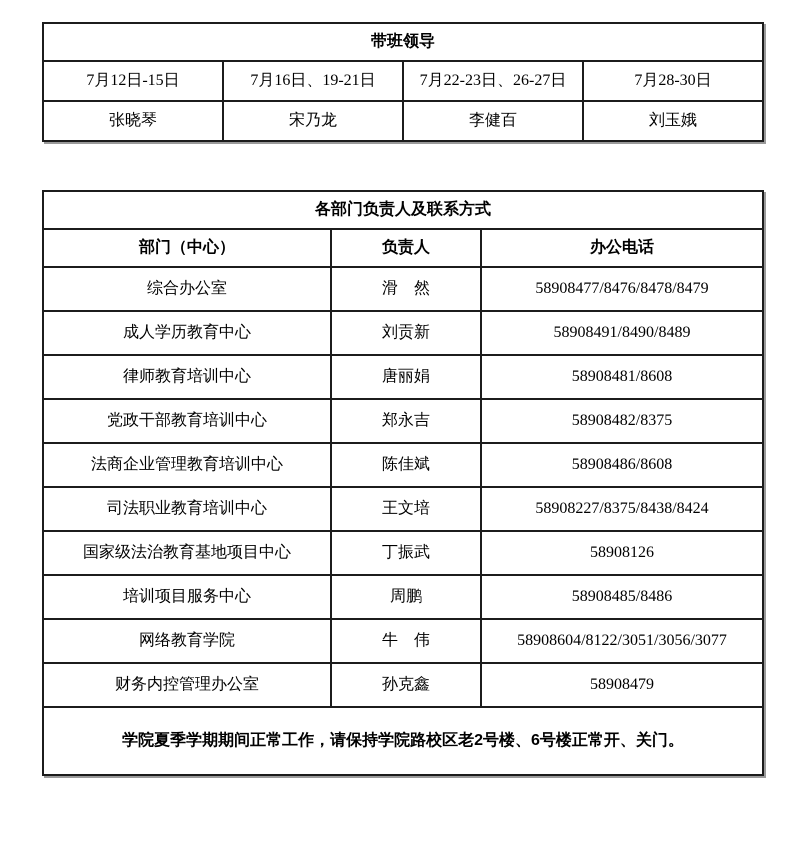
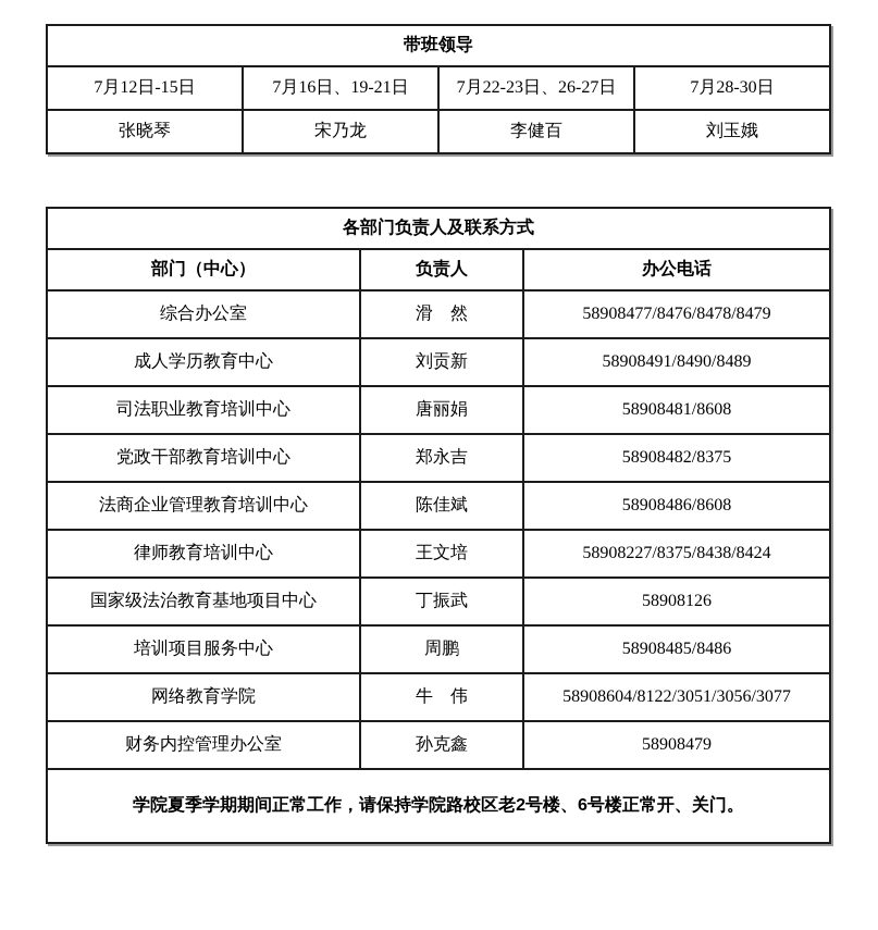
  带班领导
  7月12日-15日	7月16日、19-21日	7月22-23日、26-27日	7月28-30日
  张晓琴	宋乃龙	李健百	刘玉娥
  各部门负责人及联系方式
  部门（中心）	负责人	办公电话
  综合办公室	滑 然	58908477/8476/8478/8479
  成人学历教育中心	刘贡新	58908491/8490/8489
- 律师教育培训中心	唐丽娟	58908481/8608
+ 司法职业教育培训中心	唐丽娟	58908481/8608
  党政干部教育培训中心	郑永吉	58908482/8375
  法商企业管理教育培训中心	陈佳斌	58908486/8608
- 司法职业教育培训中心	王文培	58908227/8375/8438/8424
+ 律师教育培训中心	王文培	58908227/8375/8438/8424
  国家级法治教育基地项目中心	丁振武	58908126
  培训项目服务中心	周鹏	58908485/8486
  网络教育学院	牛 伟	58908604/8122/3051/3056/3077
  财务内控管理办公室	孙克鑫	58908479
  学院夏季学期期间正常工作，请保持学院路校区老2号楼、6号楼正常开、关门。
